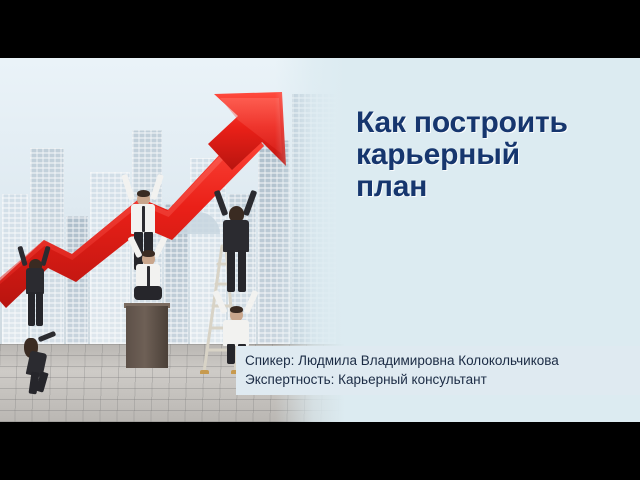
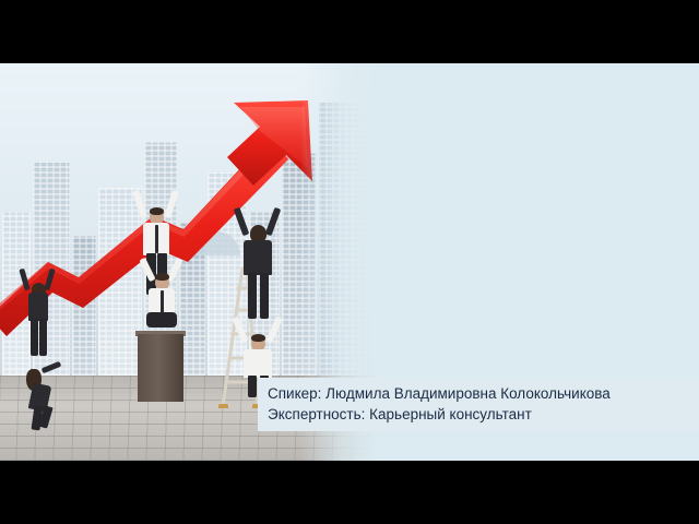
- Как построить
- карьерный
- план
  Спикер: Людмила Владимировна Колокольчикова
  Экспертность: Карьерный консультант
